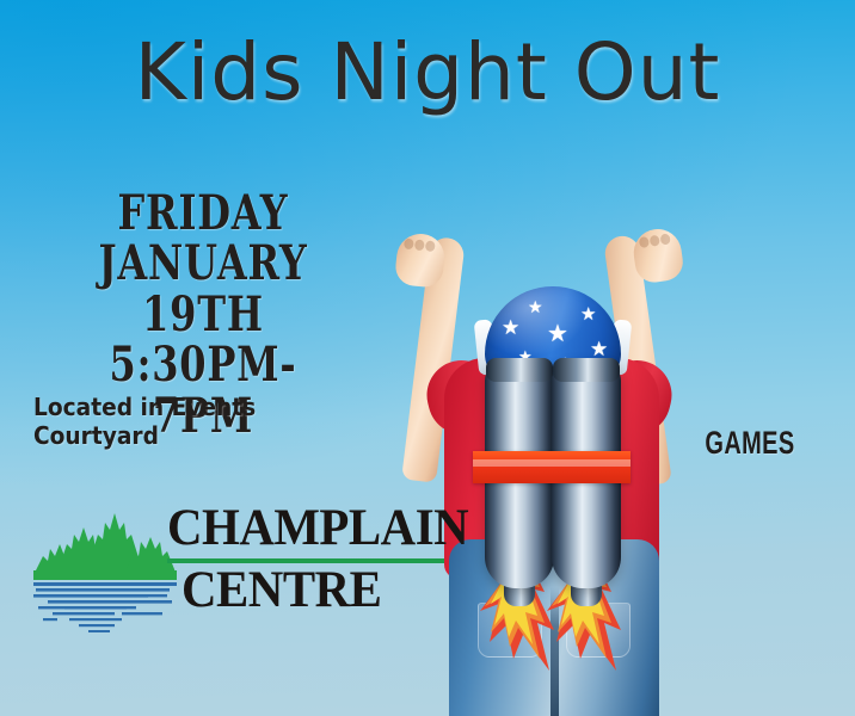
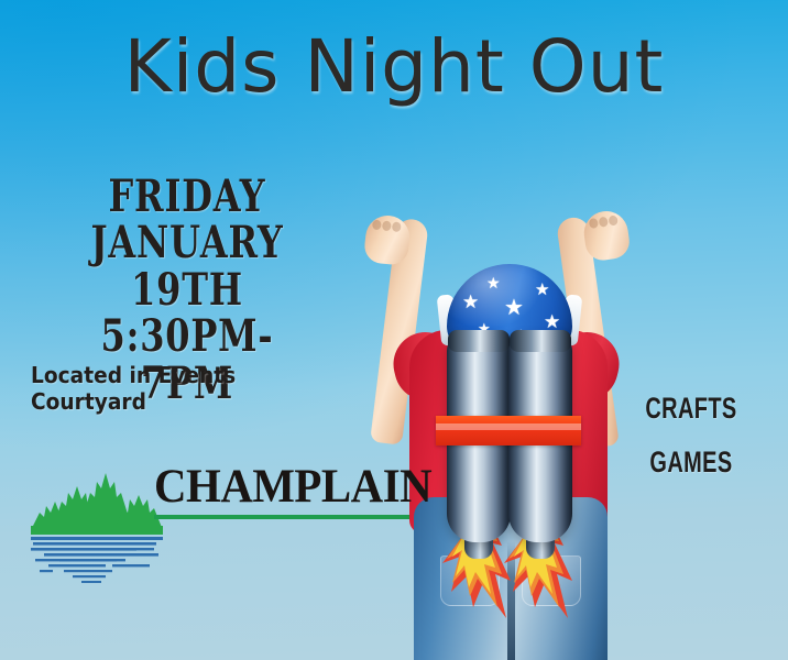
  ★
  ★
  ★
  ★
  ★
  ★
  Kids Night Out
  FRIDAY
  JANUARY 19TH
  5:30PM-7PM
  Located in Events Courtyard
+ CRAFTS
  GAMES
  CHAMPLAIN
- CENTRE
